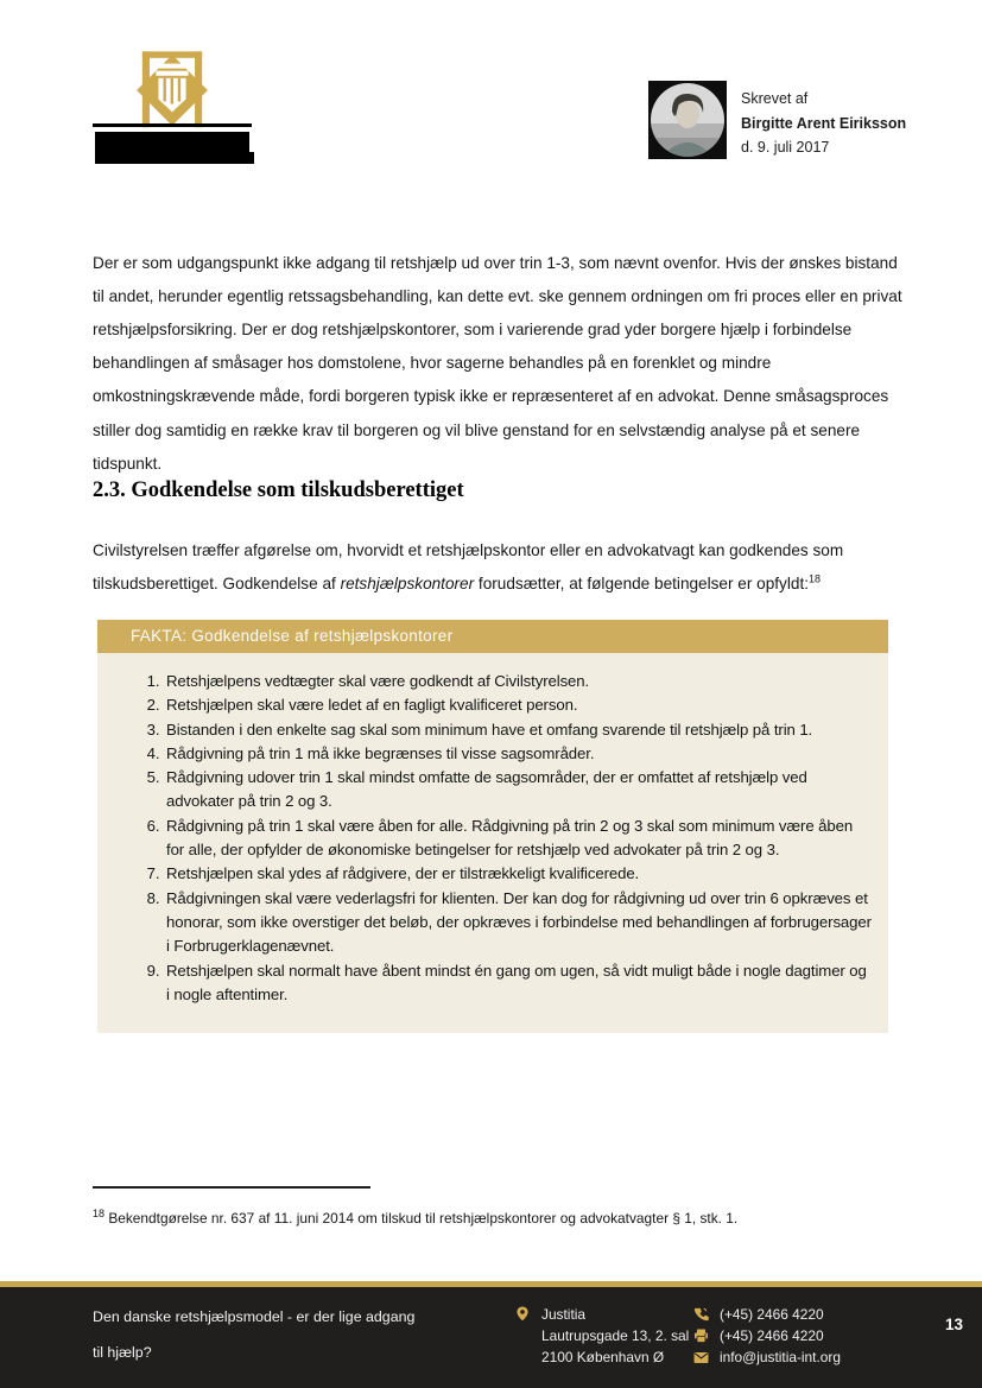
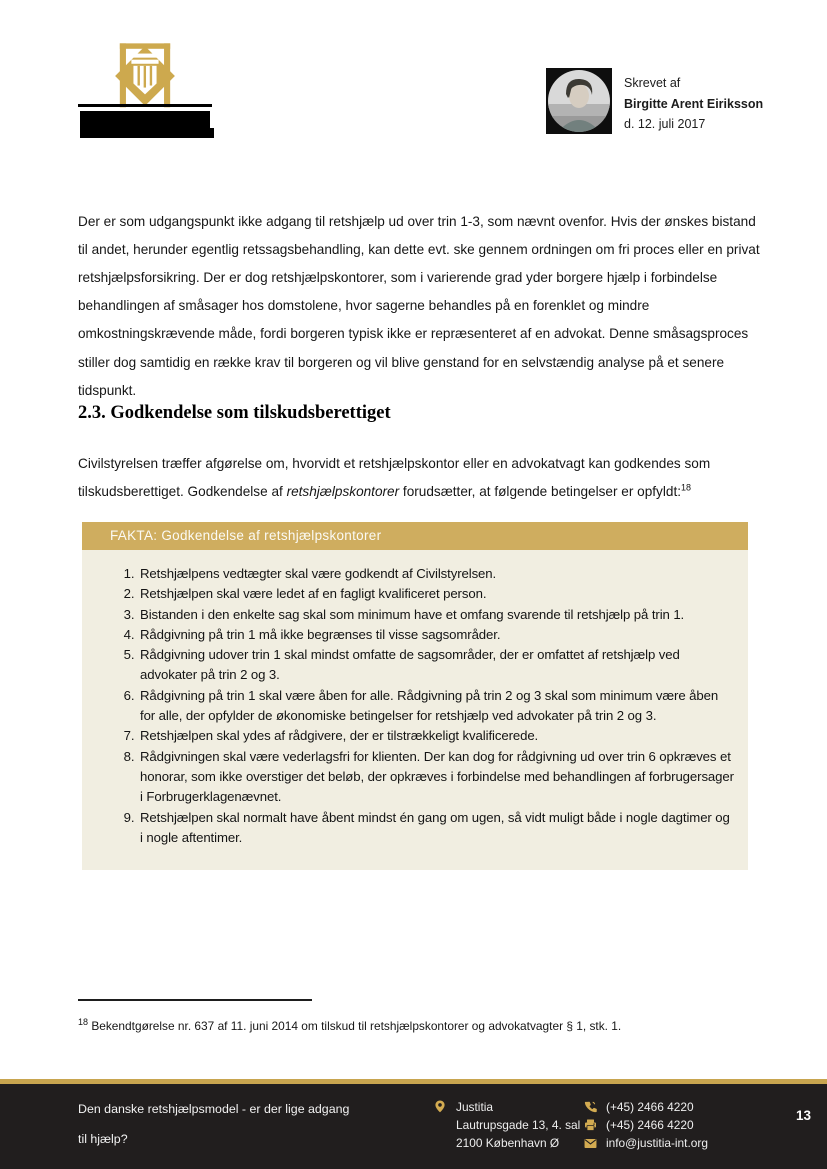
  Skrevet af
  Birgitte Arent Eiriksson
- d. 9. juli 2017
+ d. 12. juli 2017
  Der er som udgangspunkt ikke adgang til retshjælp ud over trin 1-3, som nævnt ovenfor. Hvis der ønskes bistand til andet, herunder egentlig retssagsbehandling, kan dette evt. ske gennem ordningen om fri proces eller en privat retshjælpsforsikring. Der er dog retshjælpskontorer, som i varierende grad yder borgere hjælp i forbindelse behandlingen af småsager hos domstolene, hvor sagerne behandles på en forenklet og mindre omkostningskrævende måde, fordi borgeren typisk ikke er repræsenteret af en advokat. Denne småsagsproces stiller dog samtidig en række krav til borgeren og vil blive genstand for en selvstændig analyse på et senere tidspunkt.
  2.3. Godkendelse som tilskudsberettiget
  Civilstyrelsen træffer afgørelse om, hvorvidt et retshjælpskontor eller en advokatvagt kan godkendes som tilskudsberettiget. Godkendelse af retshjælpskontorer forudsætter, at følgende betingelser er opfyldt:18
  FAKTA: Godkendelse af retshjælpskontorer
  Retshjælpens vedtægter skal være godkendt af Civilstyrelsen.
  Retshjælpen skal være ledet af en fagligt kvalificeret person.
  Bistanden i den enkelte sag skal som minimum have et omfang svarende til retshjælp på trin 1.
  Rådgivning på trin 1 må ikke begrænses til visse sagsområder.
  Rådgivning udover trin 1 skal mindst omfatte de sagsområder, der er omfattet af retshjælp ved advokater på trin 2 og 3.
  Rådgivning på trin 1 skal være åben for alle. Rådgivning på trin 2 og 3 skal som minimum være åben for alle, der opfylder de økonomiske betingelser for retshjælp ved advokater på trin 2 og 3.
  Retshjælpen skal ydes af rådgivere, der er tilstrækkeligt kvalificerede.
  Rådgivningen skal være vederlagsfri for klienten. Der kan dog for rådgivning ud over trin 6 opkræves et honorar, som ikke overstiger det beløb, der opkræves i forbindelse med behandlingen af forbrugersager i Forbrugerklagenævnet.
  Retshjælpen skal normalt have åbent mindst én gang om ugen, så vidt muligt både i nogle dagtimer og i nogle aftentimer.
  18 Bekendtgørelse nr. 637 af 11. juni 2014 om tilskud til retshjælpskontorer og advokatvagter § 1, stk. 1.
  Den danske retshjælpsmodel - er der lige adgang
  til hjælp?
  Justitia
- Lautrupsgade 13, 2. sal
+ Lautrupsgade 13, 4. sal
  2100 København Ø
  (+45) 2466 4220
  (+45) 2466 4220
  info@justitia-int.org
  13
